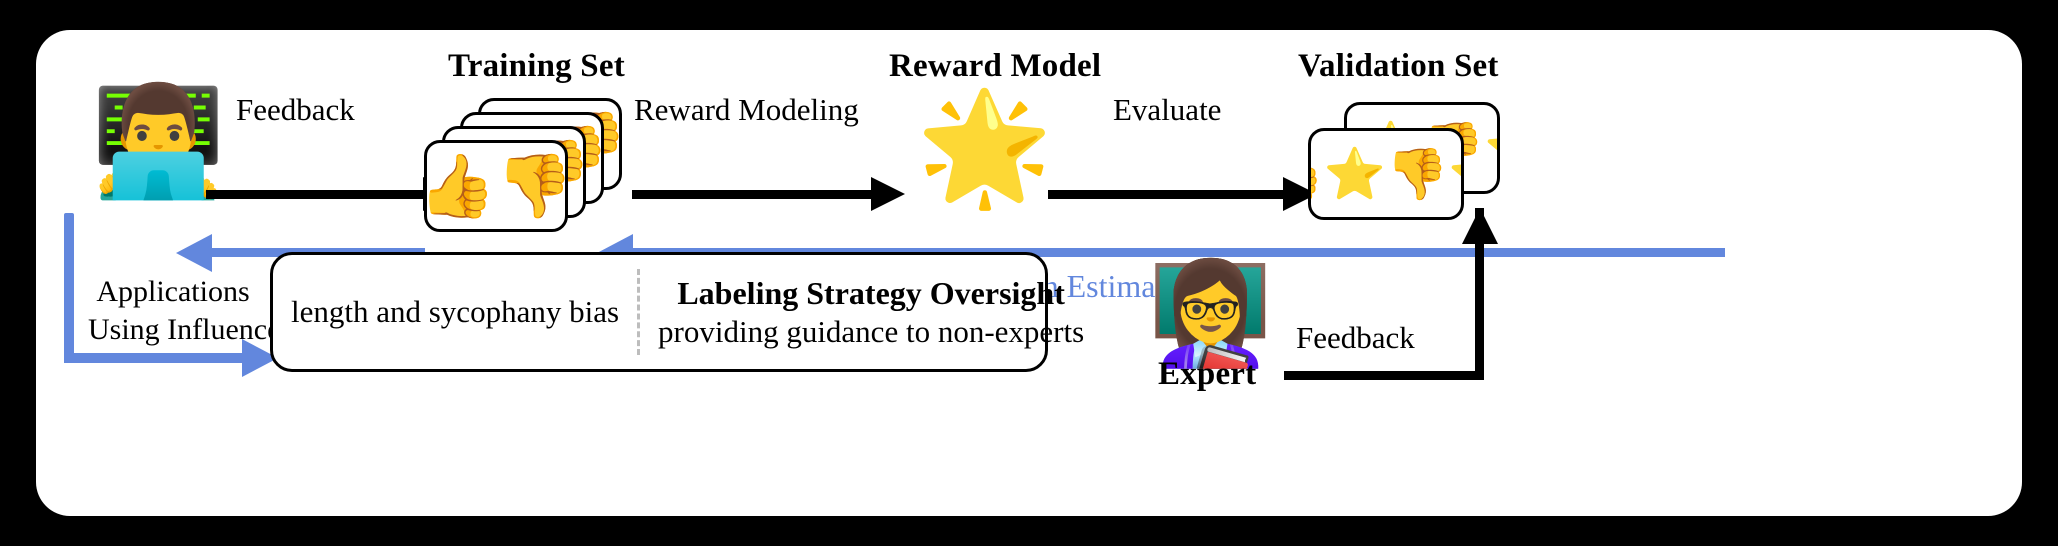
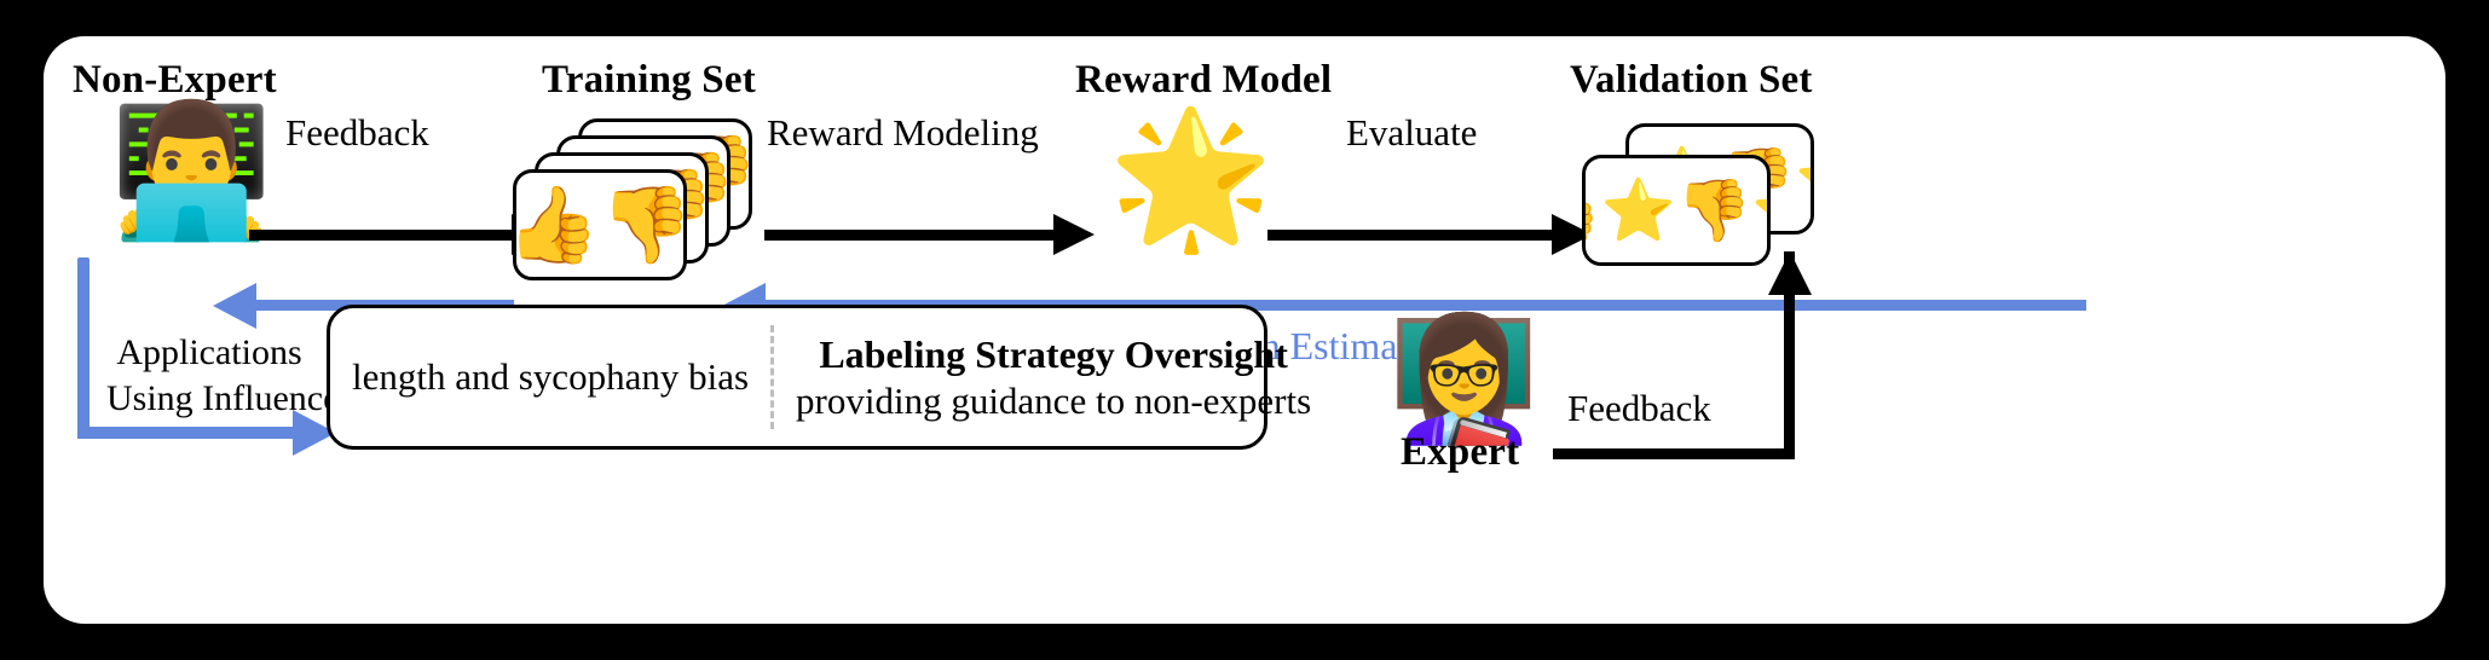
+ Non-Expert
  Training Set
  Reward Model
  Validation Set
  👨‍💻
  Feedback
  👍👎
  Reward Modeling
  🌟
  Evaluate
  Applications
  Using Influenc
  length and sycophany bias
  Labeling Strategy Oversight
  providing guidance to non-experts
  👩‍🏫
  Expert
  Feedback
